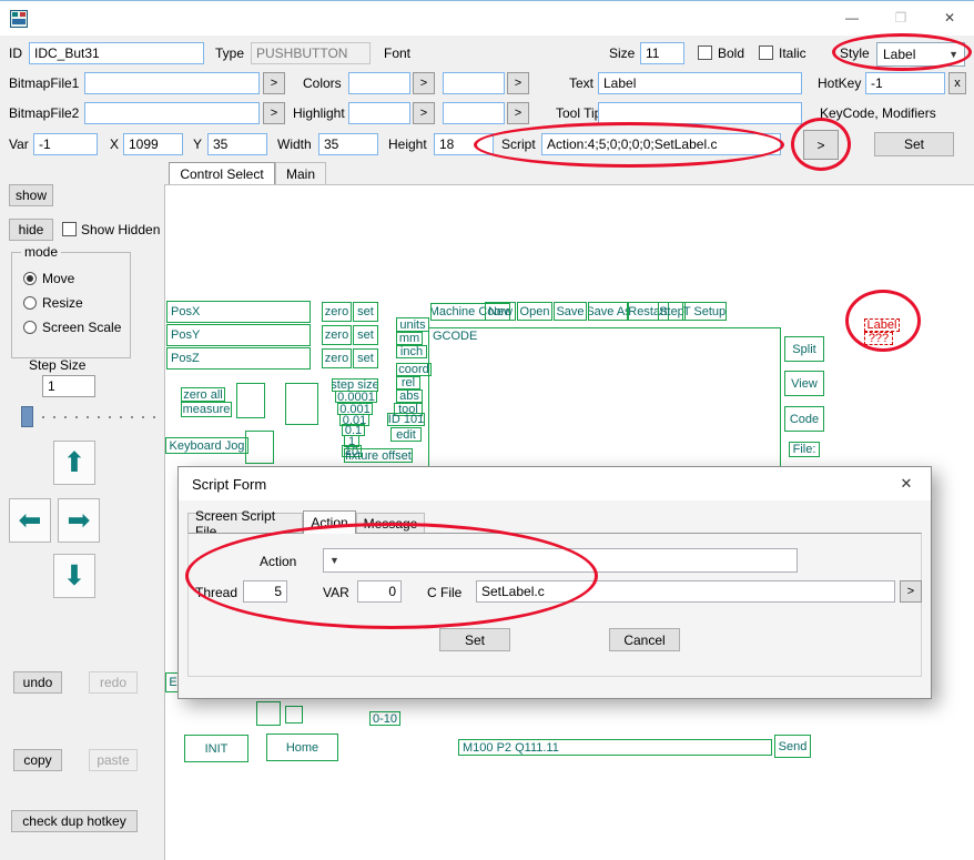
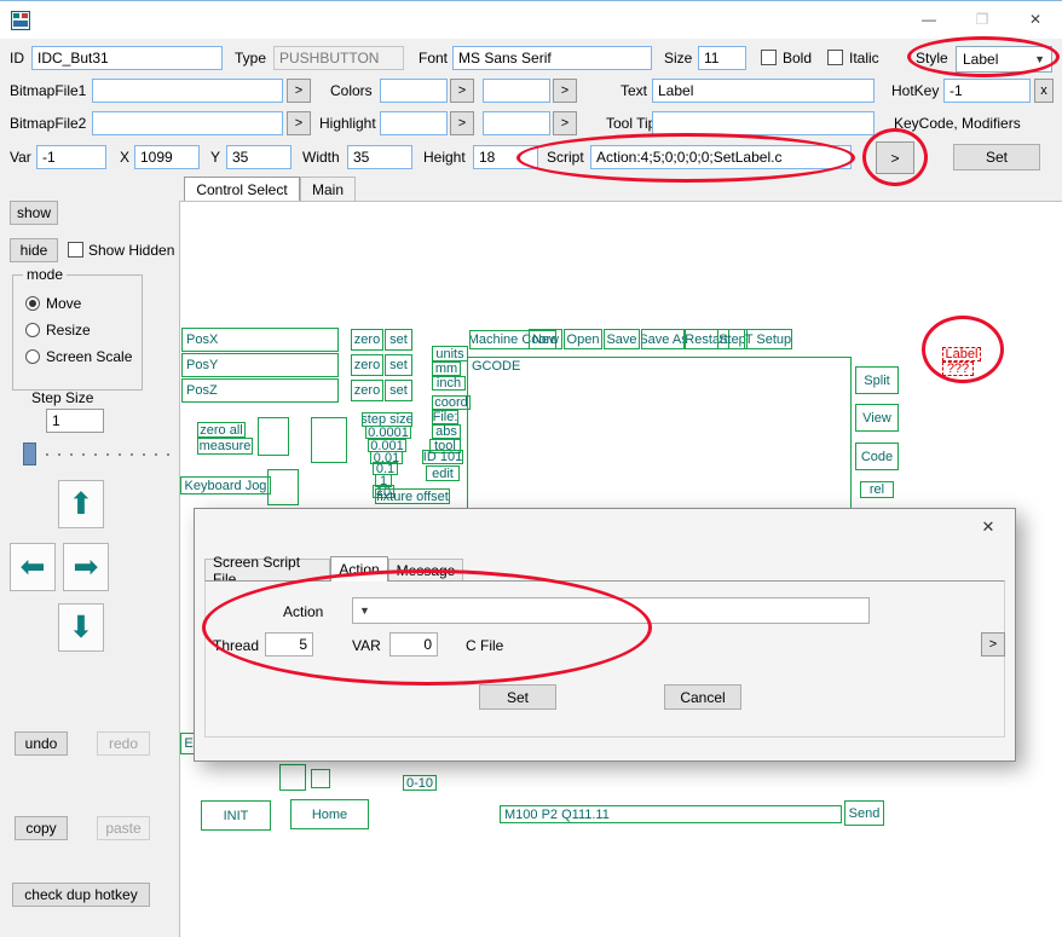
  —
  ❐
  ✕
  ID
  IDC_But31
  Type
  PUSHBUTTON
  Font
+ MS Sans Serif
  Size
  11
  Bold
  Italic
  Style
  Label
  ▼
  BitmapFile1
  >
  Colors
  >
  >
  Text
  Label
  HotKey
  -1
  x
  BitmapFile2
  >
  Highlight
  >
  >
  Tool Ti
  KeyCode, Modifiers
  Var
  -1
  X
  1099
  Y
  35
  Width
  35
  Height
  18
  Script
  Action:4;5;0;0;0;0;SetLabel.c
  >
  Set
  Control Select
  Main
  PosX
  zero
  set
  PosY
  zero
  set
  PosZ
  zero
  set
  Machine Coord
  New
  Open
  Save
  Save As
  Restart
  Step
  T Setup
  GCODE
  units
  mm
  inch
  coord
- rel
+ File:
  abs
  tool
  ID 101
  edit
  step size
  0.0001
  0.001
  0.01
  0.1
  1
  10
  fixture offset
  zero all
  measure
  Keyboard Jog
  Split
  View
  Code
- File:
+ rel
  Label
  ???
  E
  0-10
  INIT
  Home
  M100 P2 Q111.11
  Send
  show
  hide
  Show Hidden
  mode
  Move
  Resize
  Screen Scale
  Step Size
  1
  ⬆
  ⬅
  ➡
  ⬇
  undo
  redo
  copy
  paste
  check dup hotkey
- Script Form
  ✕
  Screen Script File
  Action
  Message
  Action
  ▼
  Thread
  5
  VAR
  0
  C File
- SetLabel.c
  >
  Set
  Cancel
